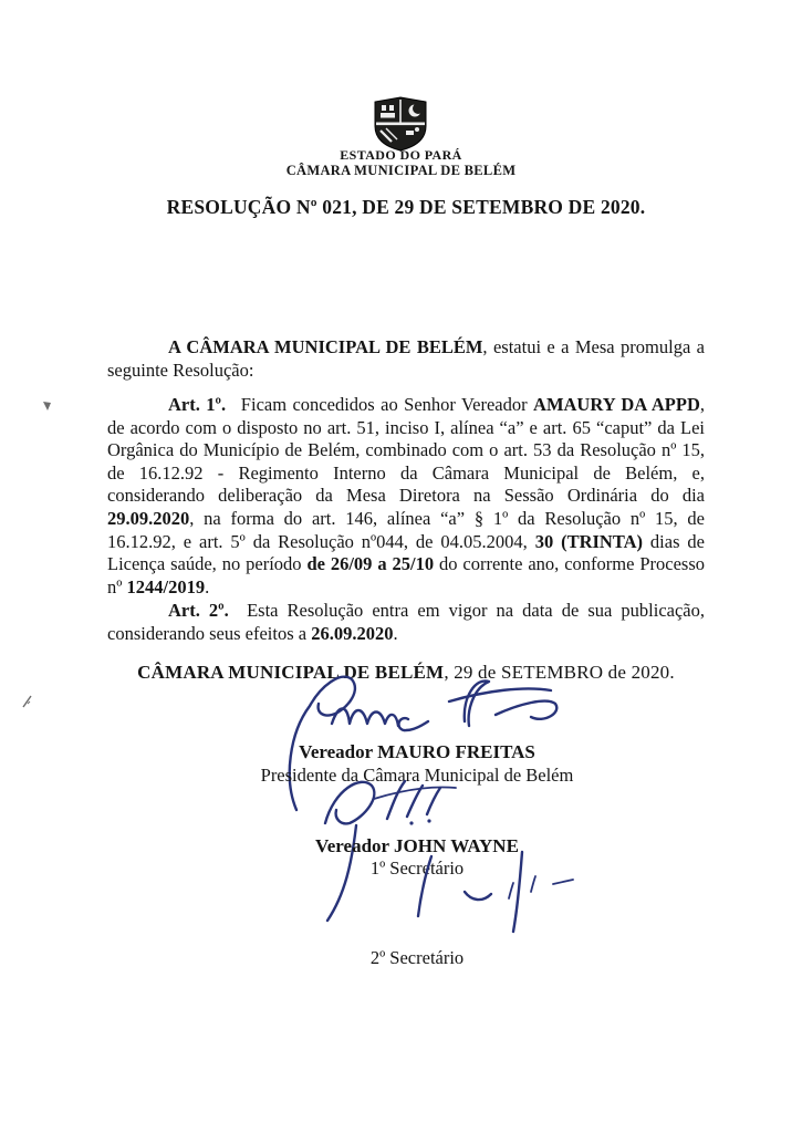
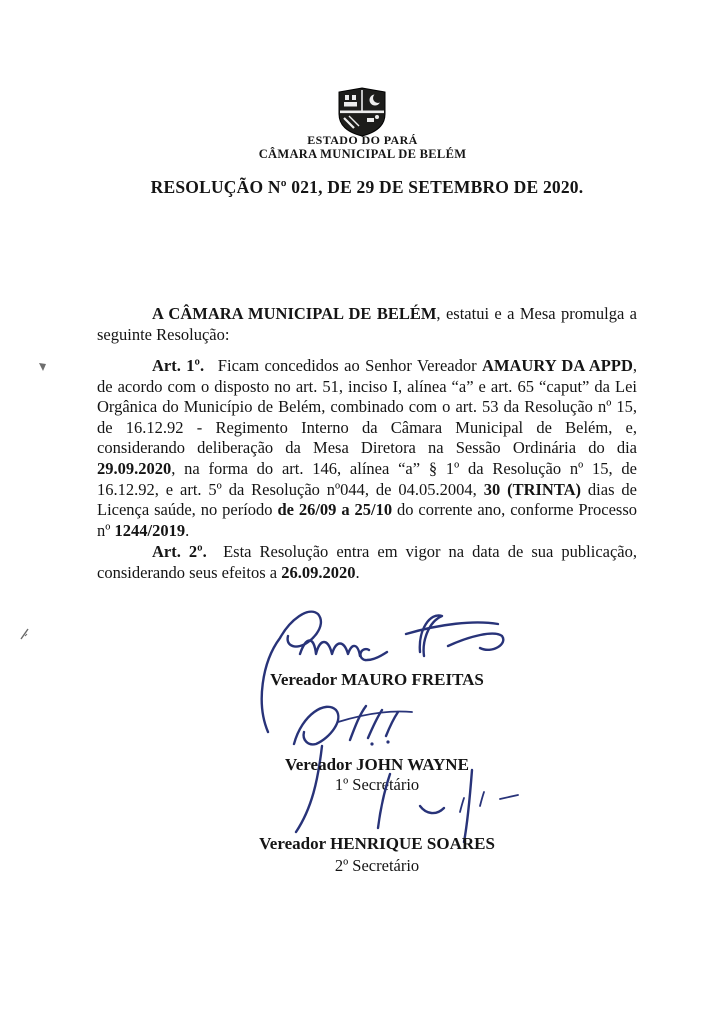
  ESTADO DO PARÁ
  CÂMARA MUNICIPAL DE BELÉM
  RESOLUÇÃO Nº 021, DE 29 DE SETEMBRO DE 2020.
  A CÂMARA MUNICIPAL DE BELÉM, estatui e a Mesa promulga a seguinte Resolução:
  Art. 1º. Ficam concedidos ao Senhor Vereador AMAURY DA APPD, de acordo com o disposto no art. 51, inciso I, alínea “a” e art. 65 “caput” da Lei Orgânica do Município de Belém, combinado com o art. 53 da Resolução nº 15, de 16.12.92 - Regimento Interno da Câmara Municipal de Belém, e, considerando deliberação da Mesa Diretora na Sessão Ordinária do dia 29.09.2020, na forma do art. 146, alínea “a” § 1º da Resolução nº 15, de 16.12.92, e art. 5º da Resolução nº044, de 04.05.2004, 30 (TRINTA) dias de Licença saúde, no período de 26/09 a 25/10 do corrente ano, conforme Processo nº 1244/2019.
  Art. 2º. Esta Resolução entra em vigor na data de sua publicação, considerando seus efeitos a 26.09.2020.
- CÂMARA MUNICIPAL DE BELÉM, 29 de SETEMBRO de 2020.
  Vereador MAURO FREITAS
- Presidente da Câmara Municipal de Belém
  Vereador JOHN WAYNE
  1º Secretário
+ Vereador HENRIQUE SOARES
  2º Secretário
